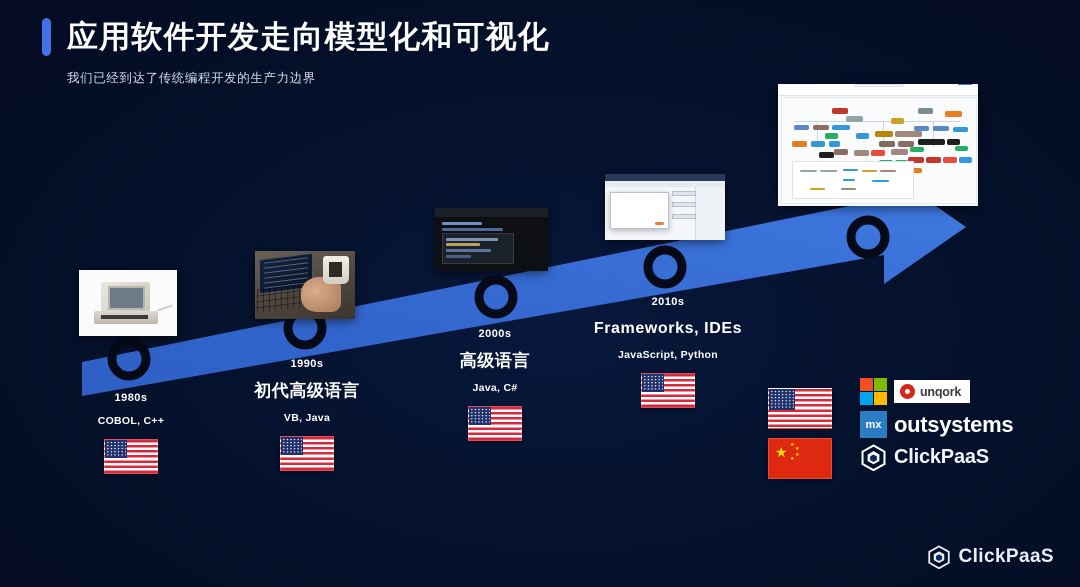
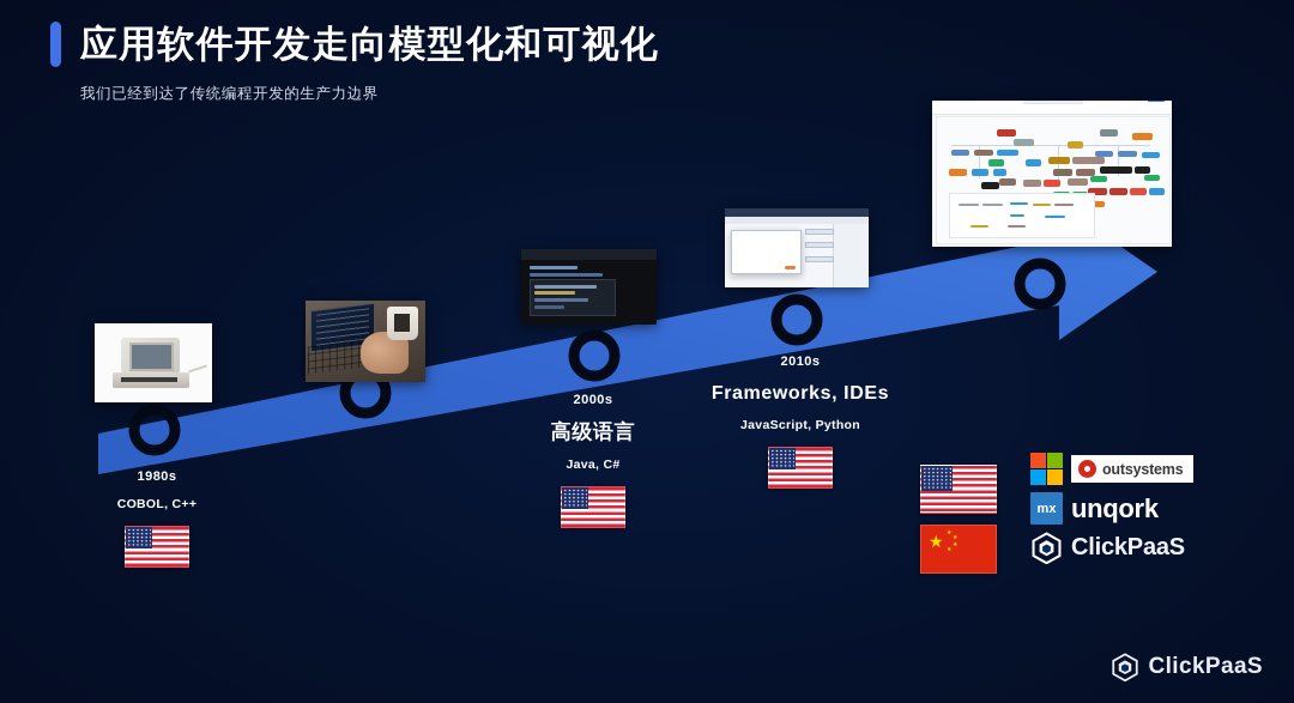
  应用软件开发走向模型化和可视化
  我们已经到达了传统编程开发的生产力边界
  1980s
  COBOL, C++
- 1990s
- 初代高级语言
- VB, Java
  2000s
  高级语言
  Java, C#
  2010s
  Frameworks, IDEs
  JavaScript, Python
  ★
- unqork
+ outsystems
  mx
- outsystems
+ unqork
  ClickPaaS
  ClickPaaS
